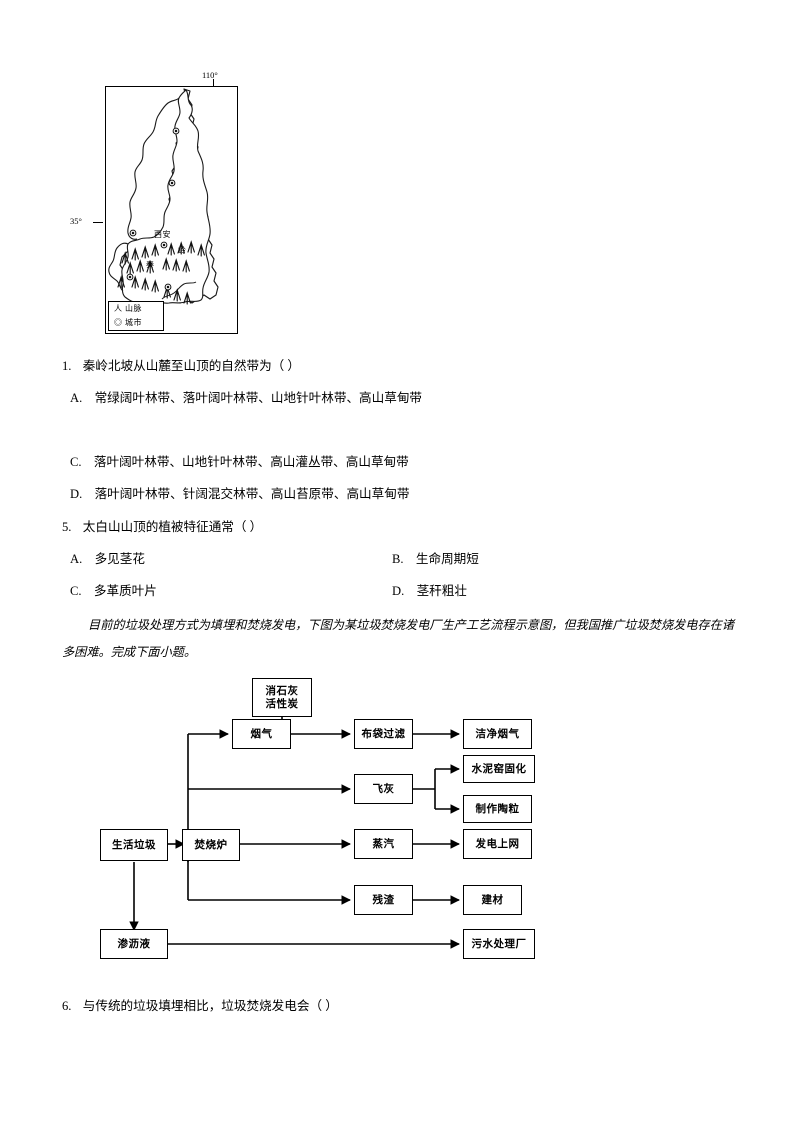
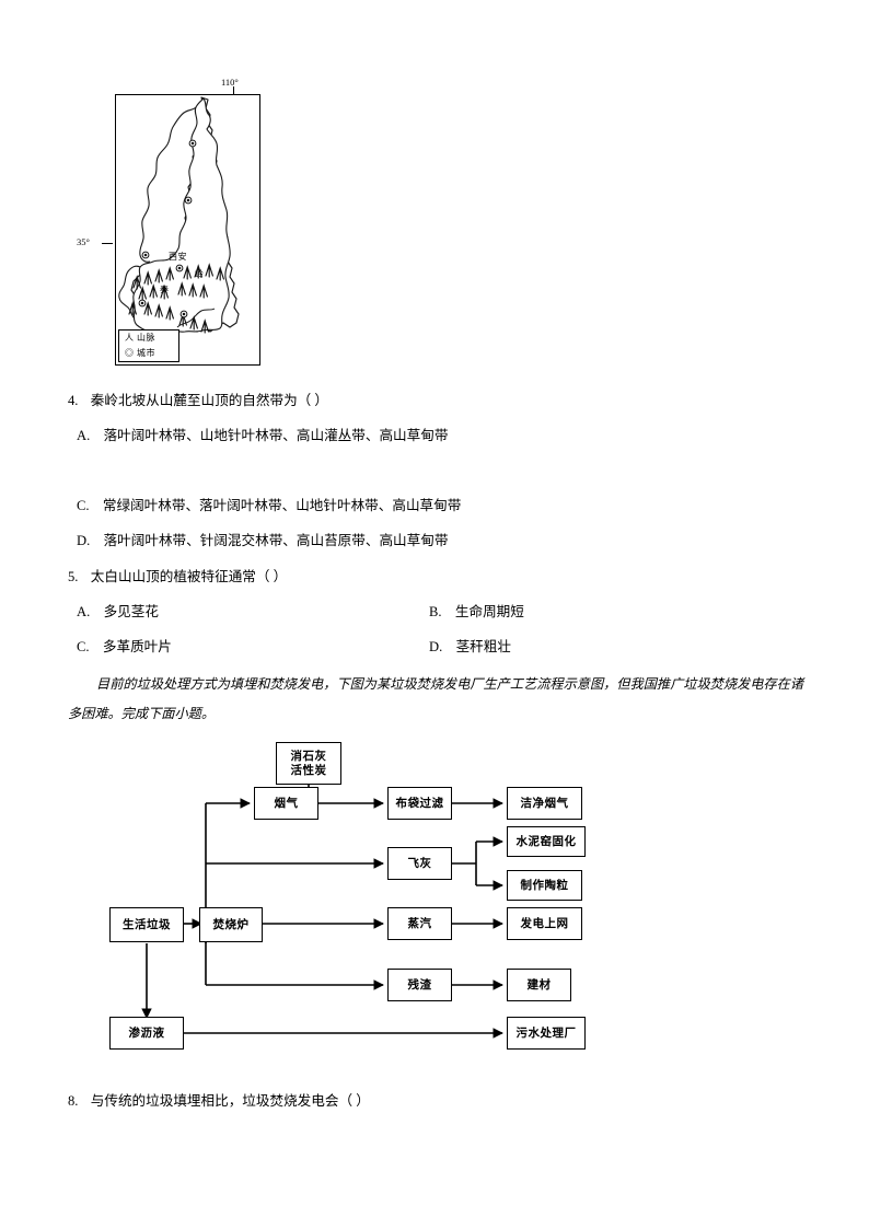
  110°
  35°
  西安
  秦
  岭
  人
  山脉
  ◎
  城市
- 1. 秦岭北坡从山麓至山顶的自然带为（ ）
+ 4. 秦岭北坡从山麓至山顶的自然带为（ ）
- A. 常绿阔叶林带、落叶阔叶林带、山地针叶林带、高山草甸带
+ A. 落叶阔叶林带、山地针叶林带、高山灌丛带、高山草甸带
- C. 落叶阔叶林带、山地针叶林带、高山灌丛带、高山草甸带
+ C. 常绿阔叶林带、落叶阔叶林带、山地针叶林带、高山草甸带
  D. 落叶阔叶林带、针阔混交林带、高山苔原带、高山草甸带
  5. 太白山山顶的植被特征通常（ ）
  A. 多见茎花
  B. 生命周期短
  C. 多革质叶片
  D. 茎秆粗壮
  目前的垃圾处理方式为填埋和焚烧发电，下图为某垃圾焚烧发电厂生产工艺流程示意图，但我国推广垃圾焚烧发电存在诸多困难。完成下面小题。
  消石灰
  活性炭
  烟气
  布袋过滤
  洁净烟气
  飞灰
  水泥窑固化
  制作陶粒
  生活垃圾
  焚烧炉
  蒸汽
  发电上网
  残渣
  建材
  渗沥液
  污水处理厂
- 6. 与传统的垃圾填埋相比，垃圾焚烧发电会（ ）
+ 8. 与传统的垃圾填埋相比，垃圾焚烧发电会（ ）
